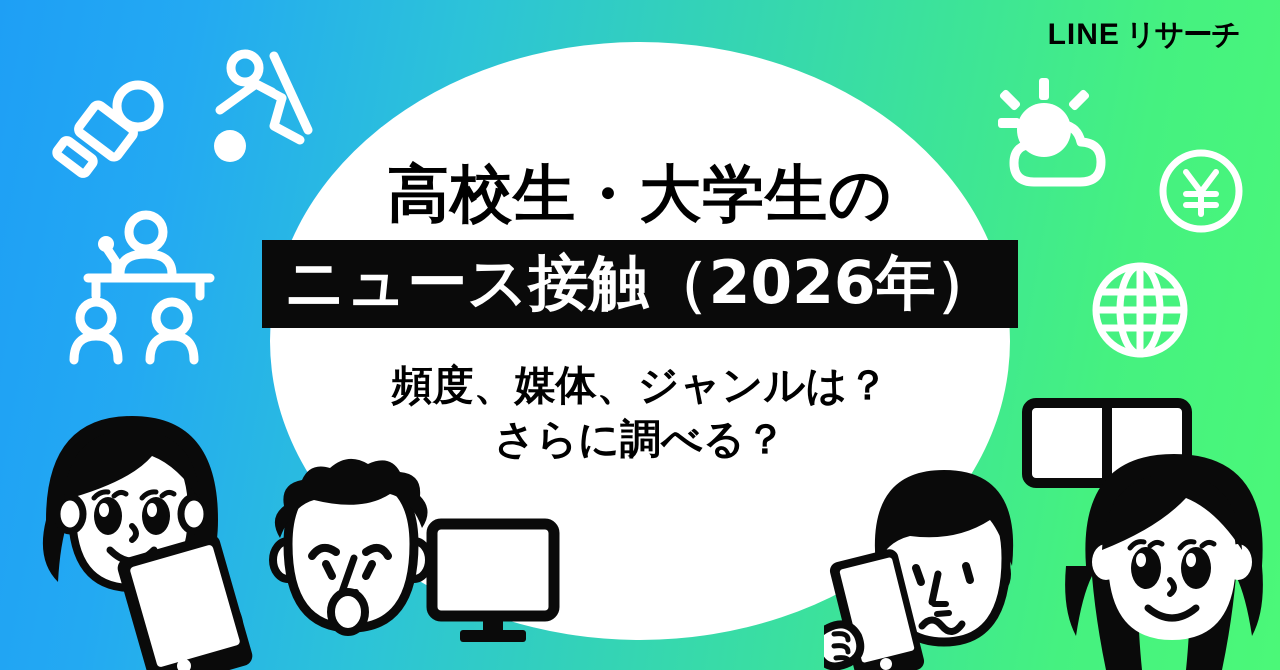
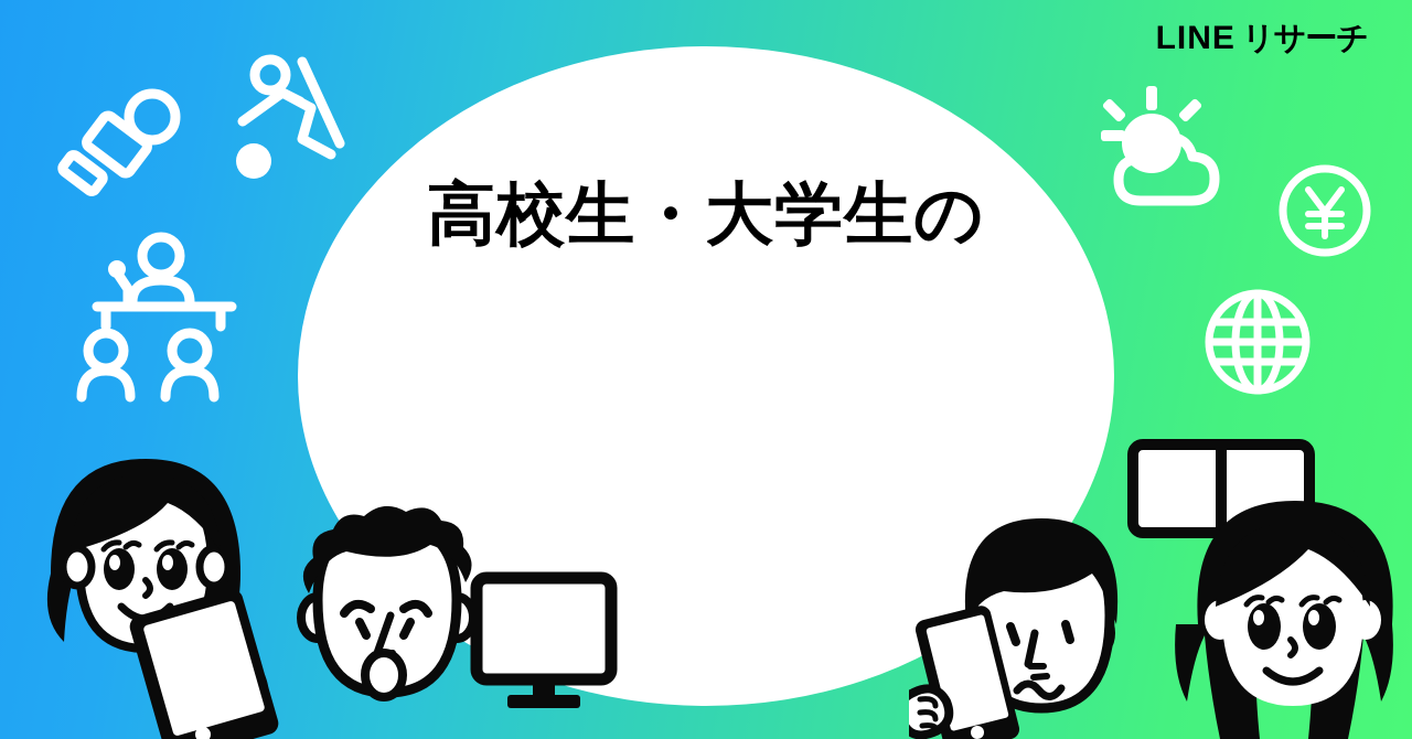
  高校生・大学生の
- ニュース接触（2026年）
- 頻度、媒体、ジャンルは？
- さらに調べる？
  LINE
  リサーチ
